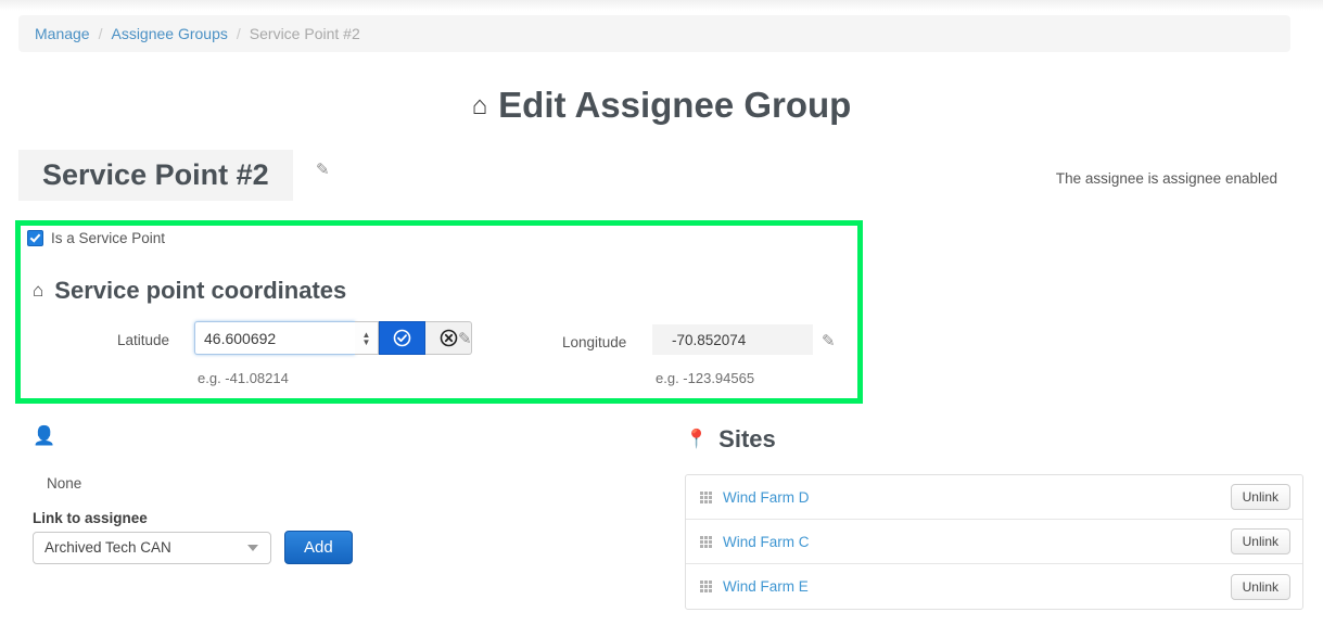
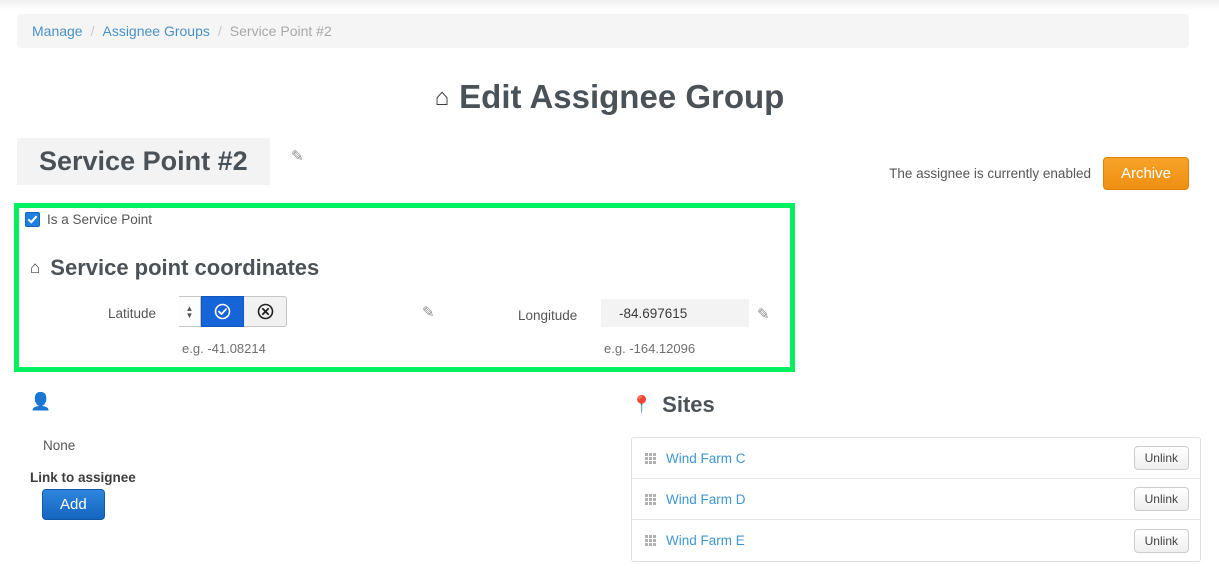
  Manage
  /
  Assignee Groups
  /
  Service Point #2
  ⌂ Edit Assignee Group
  Service Point #2
  ✎
- The assignee is assignee enabled
+ The assignee is currently enabled
+ Archive
  Is a Service Point
  ⌂
  Service point coordinates
  Latitude
- 46.600692
  ▲
  ▼
  ✎
  e.g. -41.08214
  Longitude
- -70.852074
+ -84.697615
  ✎
- e.g. -123.94565
+ e.g. -164.12096
  👤
  None
  Link to assignee
- Archived Tech CAN
  Add
  📍
  Sites
- Wind Farm D
+ Wind Farm C
  Unlink
- Wind Farm C
+ Wind Farm D
  Unlink
  Wind Farm E
  Unlink
